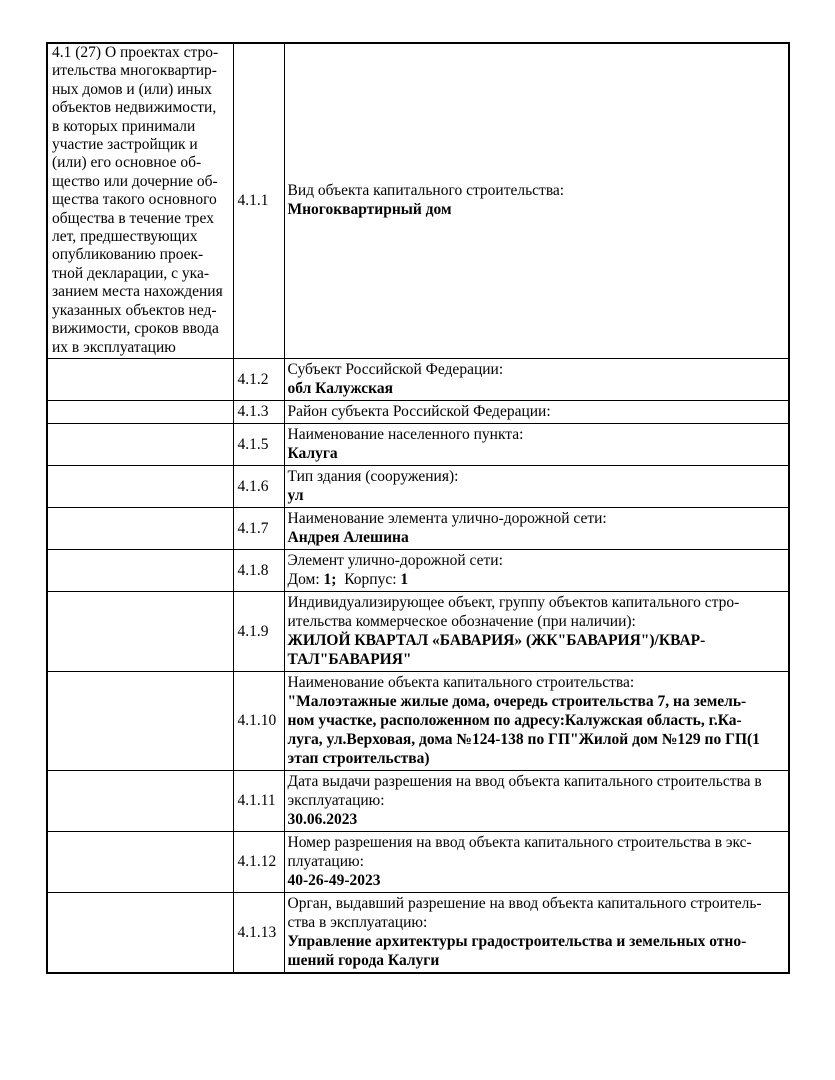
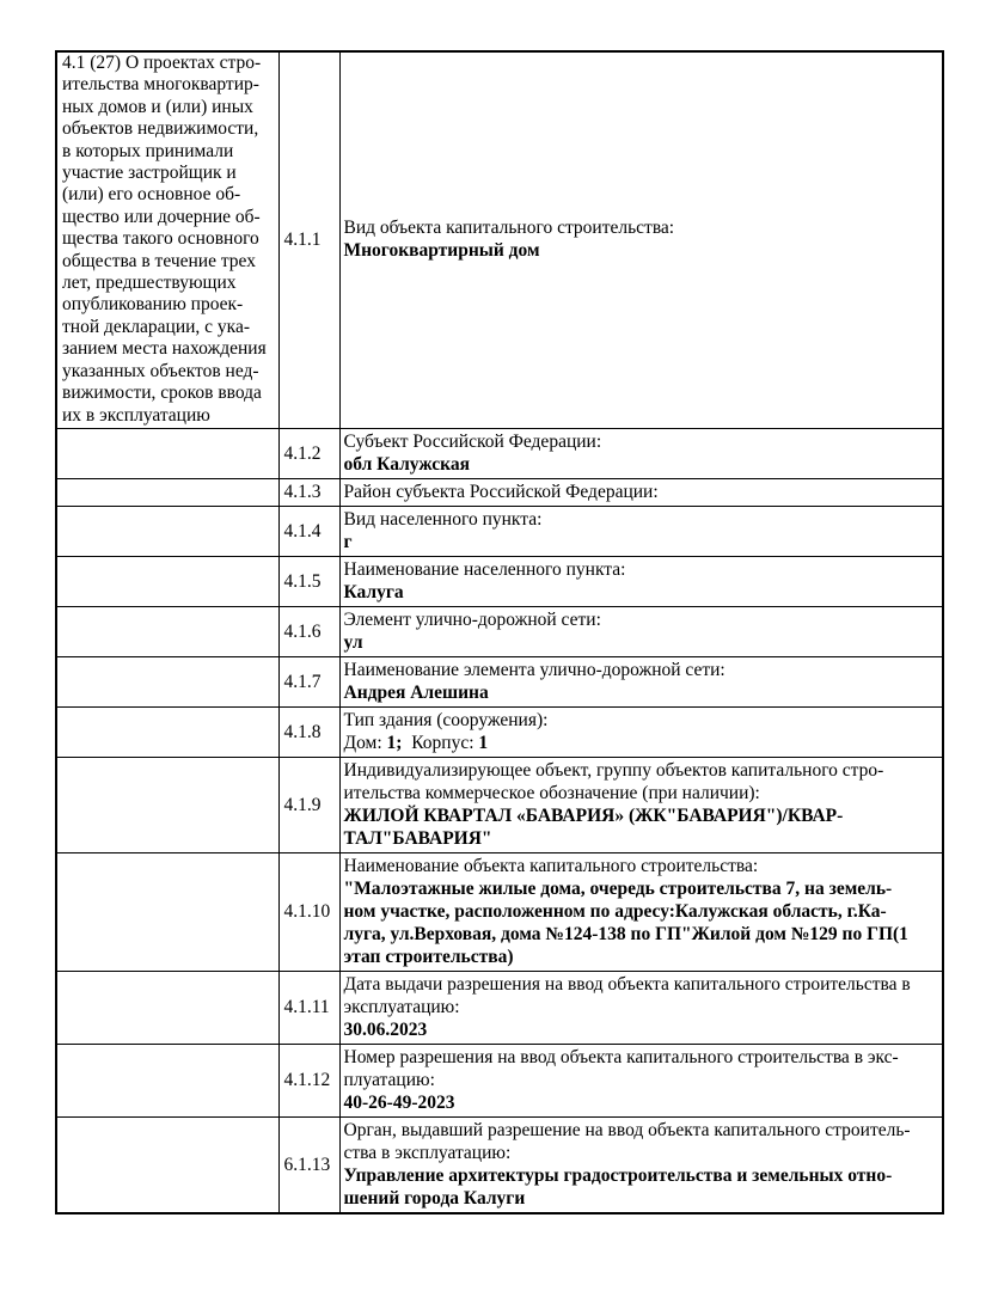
  4.1 (27) О проектах стро- ительства многоквартир- ных домов и (или) иных объектов недвижимости, в которых принимали участие застройщик и (или) его основное об- щество или дочерние об- щества такого основного общества в течение трех лет, предшествующих опубликованию проек- тной декларации, с ука- занием места нахождения указанных объектов нед- вижимости, сроков ввода их в эксплуатацию	4.1.1	Вид объекта капитального строительства:Многоквартирный дом
  	4.1.2	Субъект Российской Федерации:обл Калужская
  	4.1.3	Район субъекта Российской Федерации:
+ 	4.1.4	Вид населенного пункта:г
  	4.1.5	Наименование населенного пункта:Калуга
- 	4.1.6	Тип здания (сооружения):ул
+ 	4.1.6	Элемент улично-дорожной сети:ул
  	4.1.7	Наименование элемента улично-дорожной сети:Андрея Алешина
- 	4.1.8	Элемент улично-дорожной сети:Дом: 1; Корпус: 1
+ 	4.1.8	Тип здания (сооружения):Дом: 1; Корпус: 1
  	4.1.9	Индивидуализирующее объект, группу объектов капитального стро- ительства коммерческое обозначение (при наличии):ЖИЛОЙ КВАРТАЛ «БАВАРИЯ» (ЖК"БАВАРИЯ")/КВАР- ТАЛ"БАВАРИЯ"
  	4.1.10	Наименование объекта капитального строительства:"Малоэтажные жилые дома, очередь строительства 7, на земель- ном участке, расположенном по адресу:Калужская область, г.Ка- луга, ул.Верховая, дома №124-138 по ГП"Жилой дом №129 по ГП(1 этап строительства)
  	4.1.11	Дата выдачи разрешения на ввод объекта капитального строительства в эксплуатацию:30.06.2023
  	4.1.12	Номер разрешения на ввод объекта капитального строительства в экс- плуатацию:40-26-49-2023
- 	4.1.13	Орган, выдавший разрешение на ввод объекта капитального строитель- ства в эксплуатацию:Управление архитектуры градостроительства и земельных отно- шений города Калуги
+ 	6.1.13	Орган, выдавший разрешение на ввод объекта капитального строитель- ства в эксплуатацию:Управление архитектуры градостроительства и земельных отно- шений города Калуги
